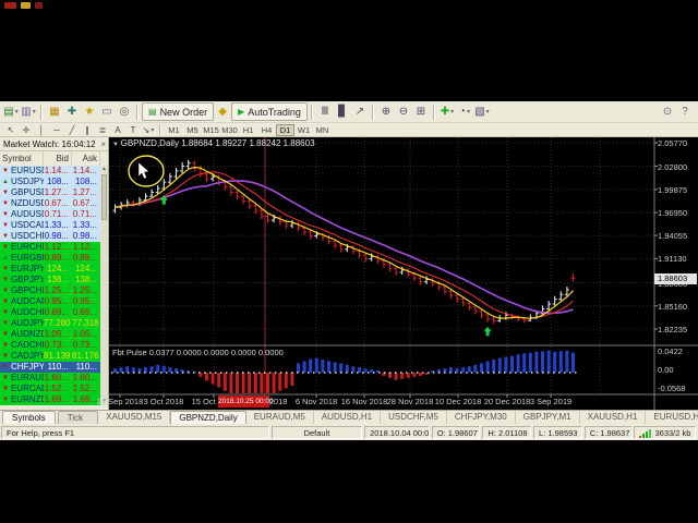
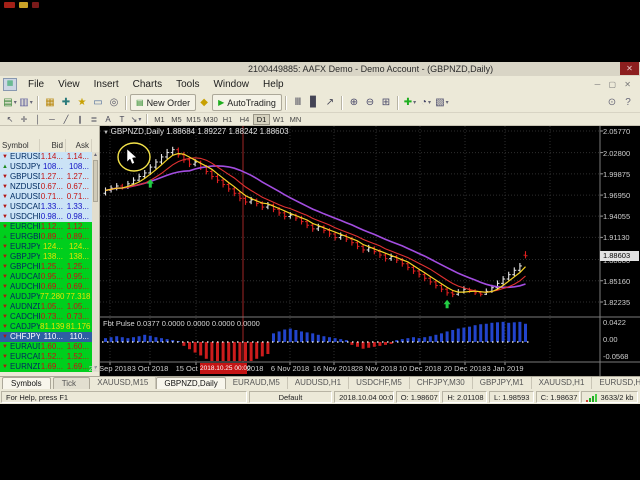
+ 2100449885: AAFX Demo - Demo Account - (GBPNZD,Daily)
+ ✕
+ File
+ View
+ Insert
+ Charts
+ Tools
+ Window
+ Help
+ ─ ▢ ✕
  ▤
  ▥
  ▦
  ✚
  ★
  ▭
  ◎
  ▤
  New Order
  ◆
  ▶
  AutoTrading
  Ⅲ
  ▊
  ↗
  ⊕
  ⊖
  ⊞
  ✚
  ◔
  ▧
  ⊙
  ?
  ↖
  ✛
  │
  ─
  ╱
  ∥
  ≣
  A
  T
  ↘
  M1
  M5
  M15
  M30
  H1
  H4
  D1
  W1
  MN
- Market Watch: 16:04:12
- ×
  Symbol
  Bid
  Ask
  EURUS
  1.14...
  1.14...
  USDJPY
  108...
  108...
  GBPUS
  1.27...
  1.27...
  NZDUS
  0.67...
  0.67...
  AUDUS
  0.71...
  0.71...
  USDCA
  1.33...
  1.33...
  USDCH
  0.98...
  0.98...
  EURCH
  1.12...
  1.12...
  EURGB
  0.89...
  0.89...
  EURJPY
  124...
  124...
  GBPJPY
  138...
  138...
  GBPCH
  1.25...
  1.25...
  AUDCA
  0.95...
  0.95...
  AUDCH
  0.69...
  0.69...
  AUDJPY
  77.280
  77.318
  AUDNZ
  1.05...
  1.05...
  CADCH
  0.73...
  0.73...
  CADJPY
  81.139
  81.176
  CHFJPY
  110...
  110...
  EURAU
  1.60...
  1.60...
  EURCA
  1.52...
  1.52...
  EURNZ
  1.69...
  1.69...
  GBPNZD,Daily 1.88684 1.89227 1.88242 1.88603
  Fbt Pulse 0.0377 0.0000 0.0000 0.0000 0.0000
  2.05770
  2.02800
  1.99875
  1.96950
  1.94055
  1.91130
  1.85160
  1.82235
  21 Sep 2018
  3 Oct 2018
  6 Nov 2018
  16 Nov 2018
  28 Nov 2018
  10 Dec 2018
  20 Dec 2018
- 3 Sep 2019
+ 3 Jan 2019
  0.0422
  0.00
  -0.0568
  1.88603
  Symbols
  XAUUSD,M15
  GBPNZD,Daily
  EURAUD,M5
  AUDUSD,H1
  USDCHF,M5
  CHFJPY,M30
  GBPJPY,M1
  XAUUSD,H1
  EURUSD,H
  For Help, press F1
  Default
  2018.10.04 00:0
  O: 1.98607
  H: 2.01108
  L: 1.98593
  C: 1.98637
  3633/2 kb
